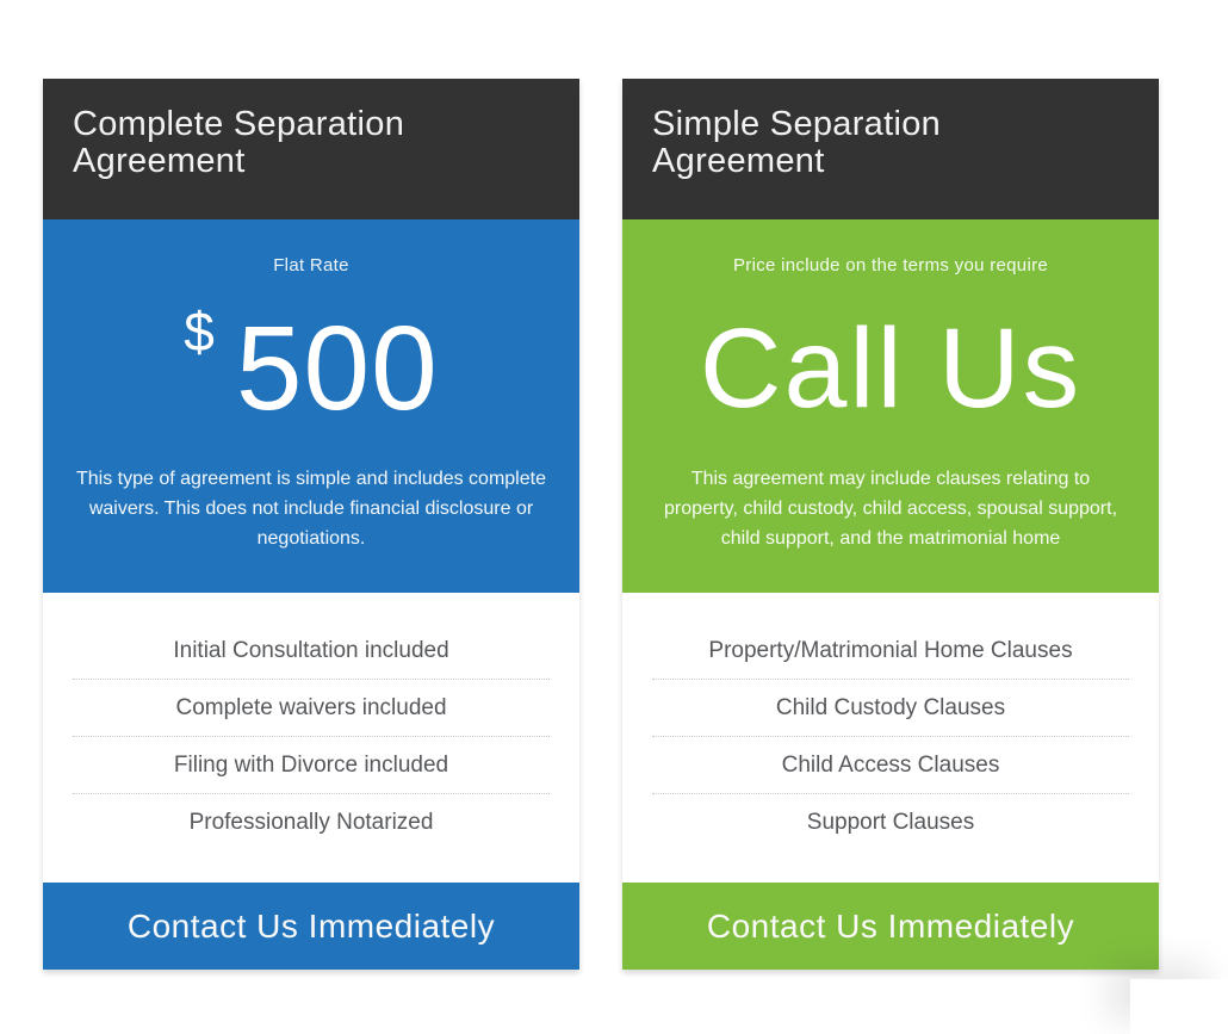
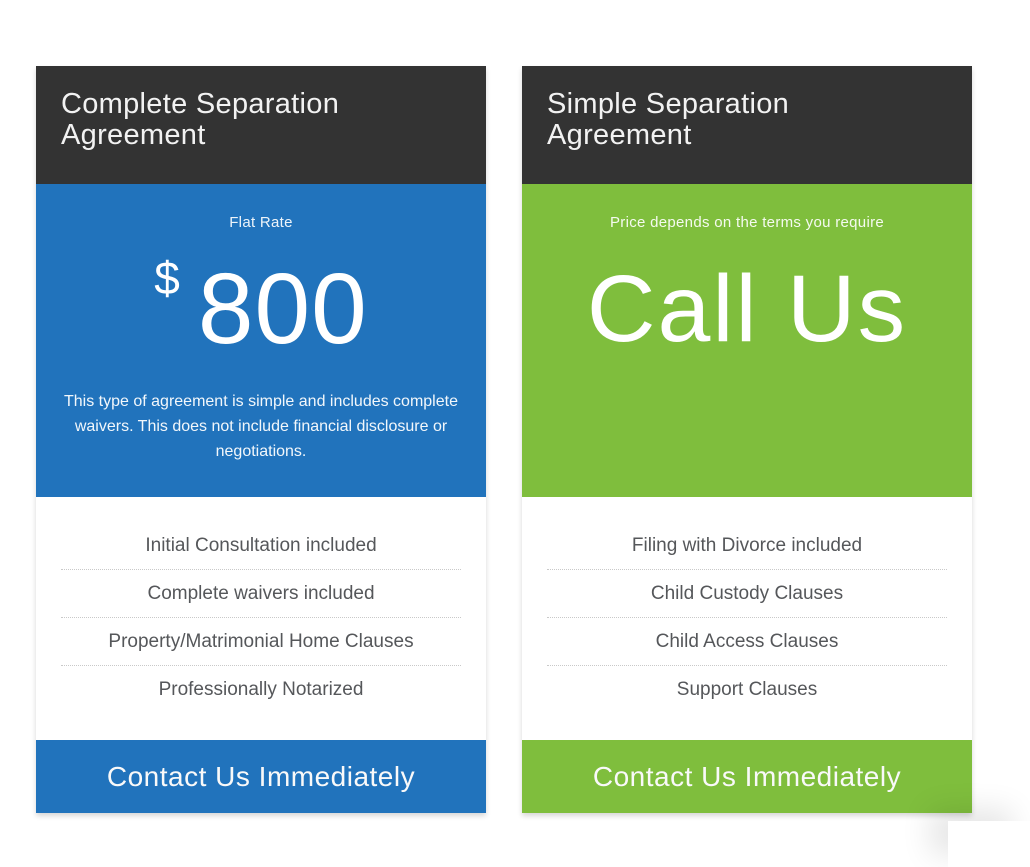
  Complete Separation Agreement
  Flat Rate
  $
- 500
+ 800
  This type of agreement is simple and includes complete waivers. This does not include financial disclosure or negotiations.
  Initial Consultation included
  Complete waivers included
- Filing with Divorce included
+ Property/Matrimonial Home Clauses
  Professionally Notarized
  Contact Us Immediately
  Simple Separation Agreement
- Price include on the terms you require
+ Price depends on the terms you require
  Call Us
- This agreement may include clauses relating to property, child custody, child access, spousal support, child support, and the matrimonial home
- Property/Matrimonial Home Clauses
+ Filing with Divorce included
  Child Custody Clauses
  Child Access Clauses
  Support Clauses
  Contact Us Immediately
